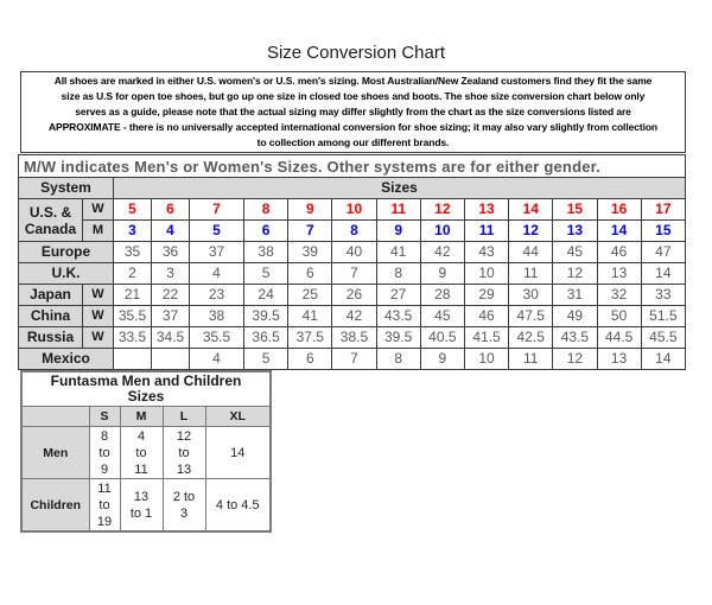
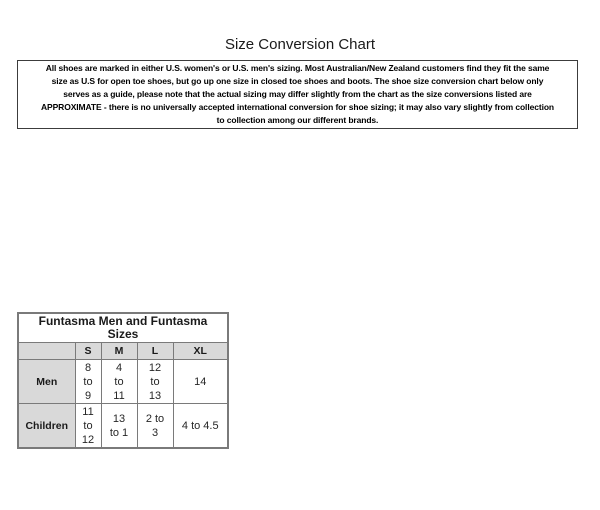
  Size Conversion Chart
  All shoes are marked in either U.S. women's or U.S. men's sizing. Most Australian/New Zealand customers find they fit the same
  size as U.S for open toe shoes, but go up one size in closed toe shoes and boots. The shoe size conversion chart below only
  serves as a guide, please note that the actual sizing may differ slightly from the chart as the size conversions listed are
  APPROXIMATE - there is no universally accepted international conversion for shoe sizing; it may also vary slightly from collection
  to collection among our different brands.
- M/W indicates Men's or Women's Sizes. Other systems are for either gender.
- System	Sizes
- U.S. & Canada	W	5	6	7	8	9	10	11	12	13	14	15	16	17
- M	3	4	5	6	7	8	9	10	11	12	13	14	15
- Europe	35	36	37	38	39	40	41	42	43	44	45	46	47
- U.K.	2	3	4	5	6	7	8	9	10	11	12	13	14
- Japan	W	21	22	23	24	25	26	27	28	29	30	31	32	33
- China	W	35.5	37	38	39.5	41	42	43.5	45	46	47.5	49	50	51.5
- Russia	W	33.5	34.5	35.5	36.5	37.5	38.5	39.5	40.5	41.5	42.5	43.5	44.5	45.5
- Mexico			4	5	6	7	8	9	10	11	12	13	14
- Funtasma Men and Children Sizes
+ Funtasma Men and Funtasma Sizes
  	S	M	L	XL
  Men	8 to 9	4 to 11	12 to 13	14
- Children	11 to 19	13 to 1	2 to 3	4 to 4.5
+ Children	11 to 12	13 to 1	2 to 3	4 to 4.5
